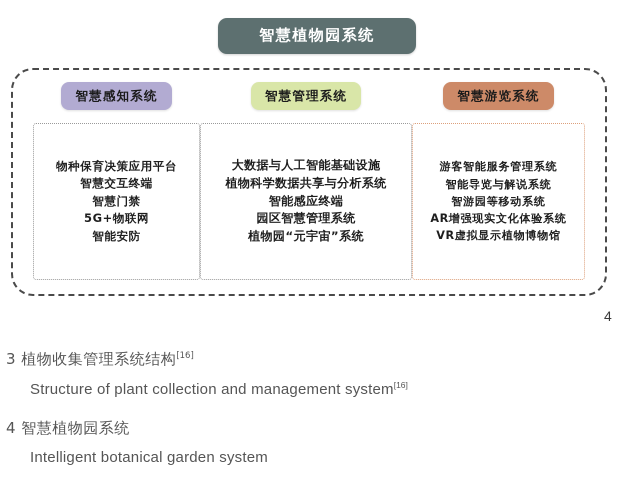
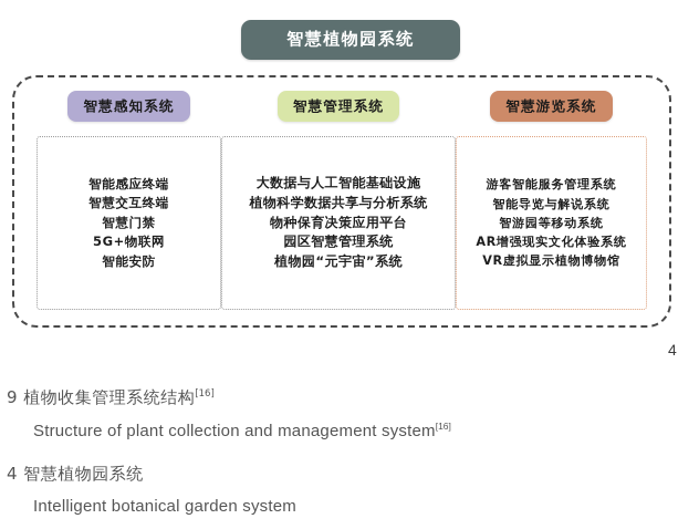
  智慧植物园系统
  智慧感知系统
- 物种保育决策应用平台
+ 智能感应终端
  智慧交互终端
  智慧门禁
  5G+物联网
  智能安防
  智慧管理系统
  大数据与人工智能基础设施
  植物科学数据共享与分析系统
- 智能感应终端
+ 物种保育决策应用平台
  园区智慧管理系统
  植物园“元宇宙”系统
  智慧游览系统
  游客智能服务管理系统
  智能导览与解说系统
  智游园等移动系统
  AR增强现实文化体验系统
  VR虚拟显示植物博物馆
  4
- 3 植物收集管理系统结构[16]
+ 9 植物收集管理系统结构[16]
  Structure of plant collection and management system[16]
  4 智慧植物园系统
  Intelligent botanical garden system
